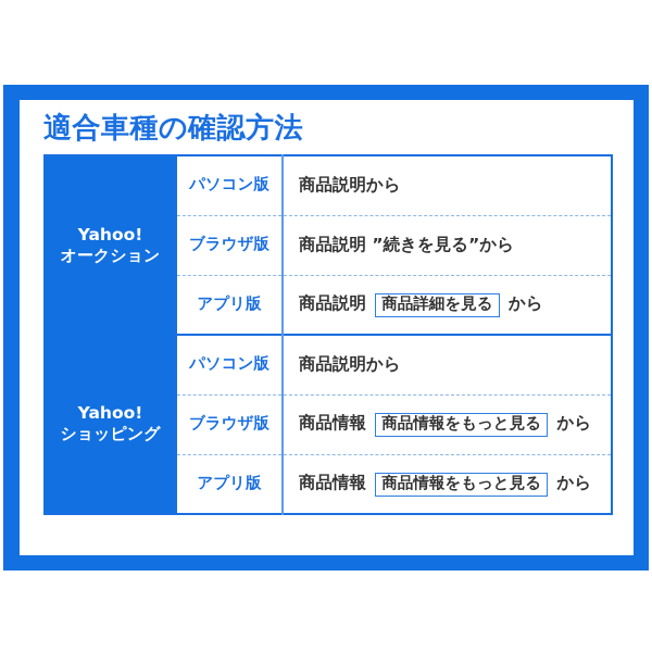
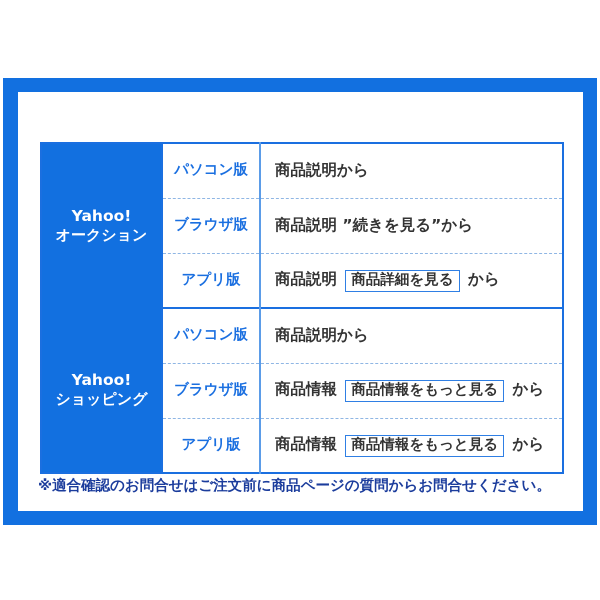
- 適合車種の確認方法
  Yahoo! オークション	パソコン版	商品説明から
  ブラウザ版	商品説明 ”続きを見る”から
  アプリ版	商品説明 商品詳細を見る から
  Yahoo! ショッピング	パソコン版	商品説明から
  ブラウザ版	商品情報 商品情報をもっと見る から
  アプリ版	商品情報 商品情報をもっと見る から
+ ※適合確認のお問合せはご注文前に商品ページの質問からお問合せください。
